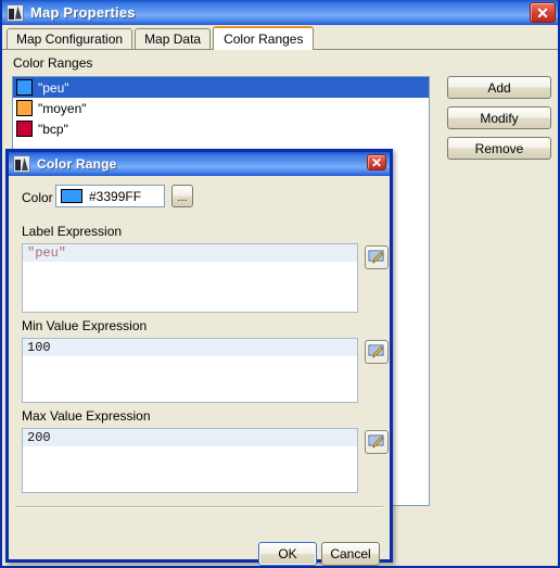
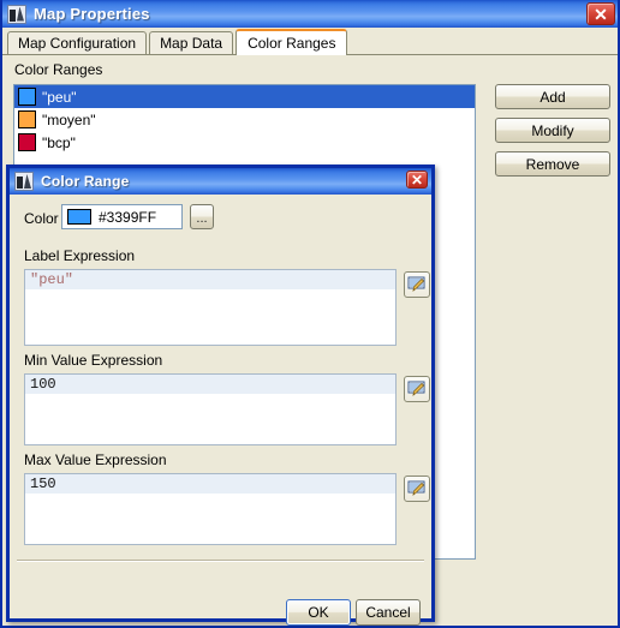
  Map Properties
  ✕
  Map Configuration
  Map Data
  Color Ranges
  Color Ranges
  "peu"
  "moyen"
  "bcp"
  Add
  Modify
  Remove
  Color Range
  ✕
  Color
  #3399FF
  ...
  Label Expression
  "peu"
  Min Value Expression
  100
  Max Value Expression
- 200
+ 150
  OK
  Cancel
